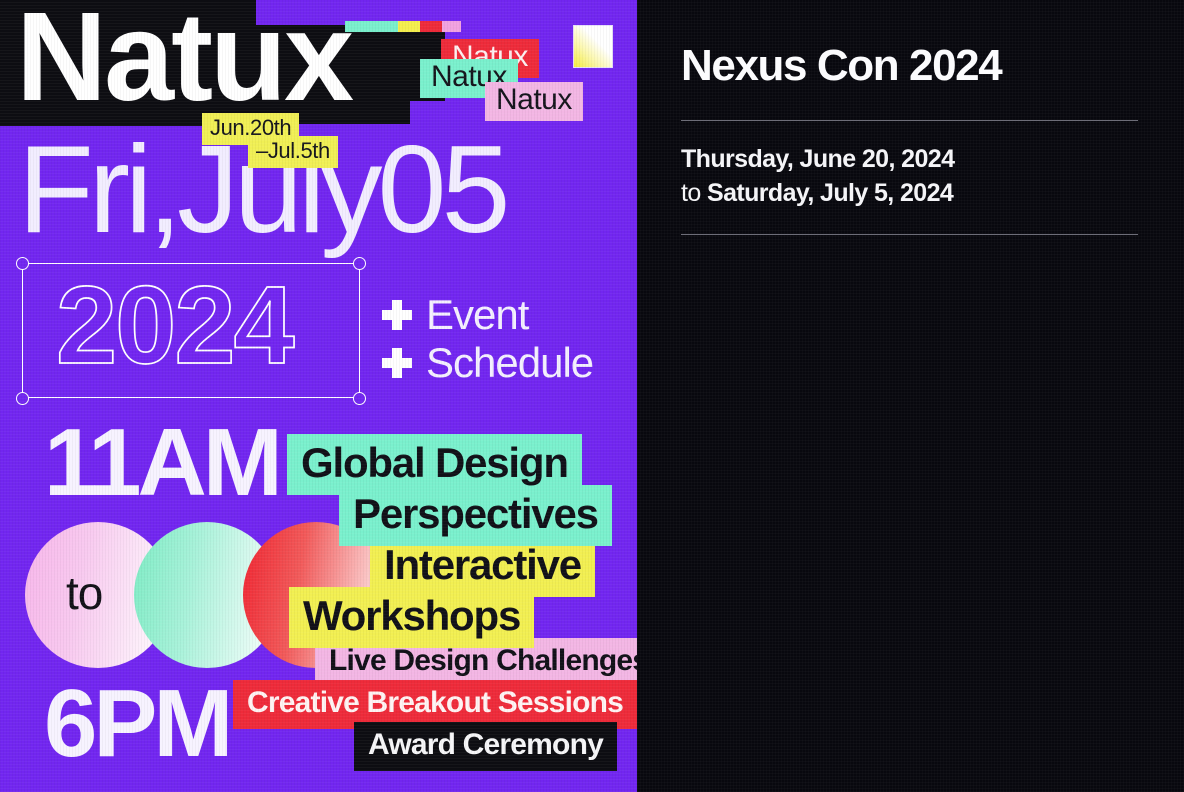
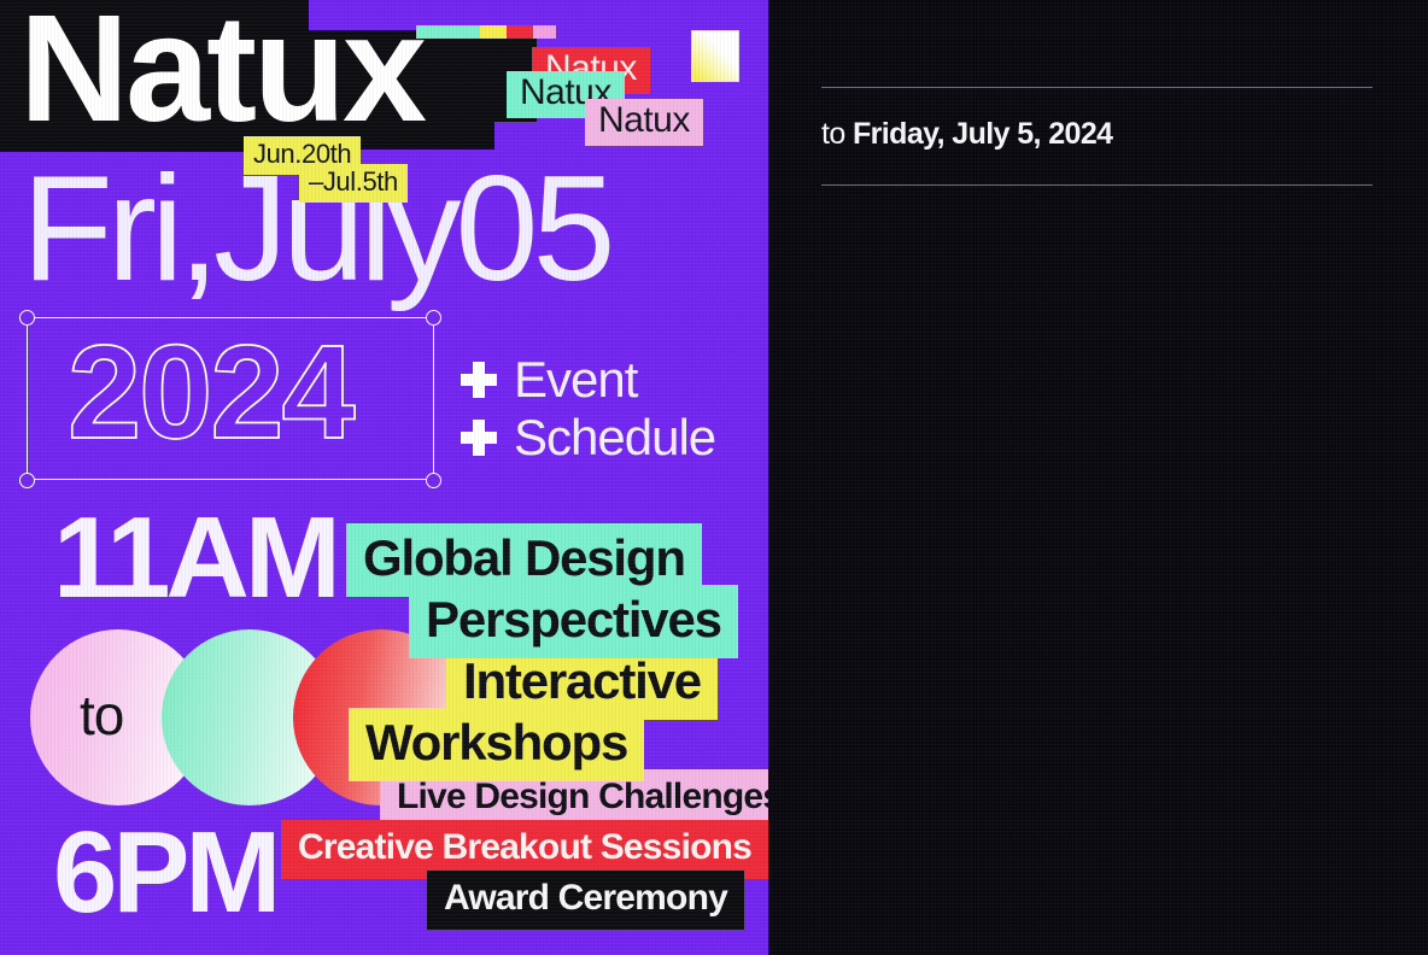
- Nexus Con 2024
- Thursday, June 20, 2024
- to Saturday, July 5, 2024
+ to Friday, July 5, 2024
